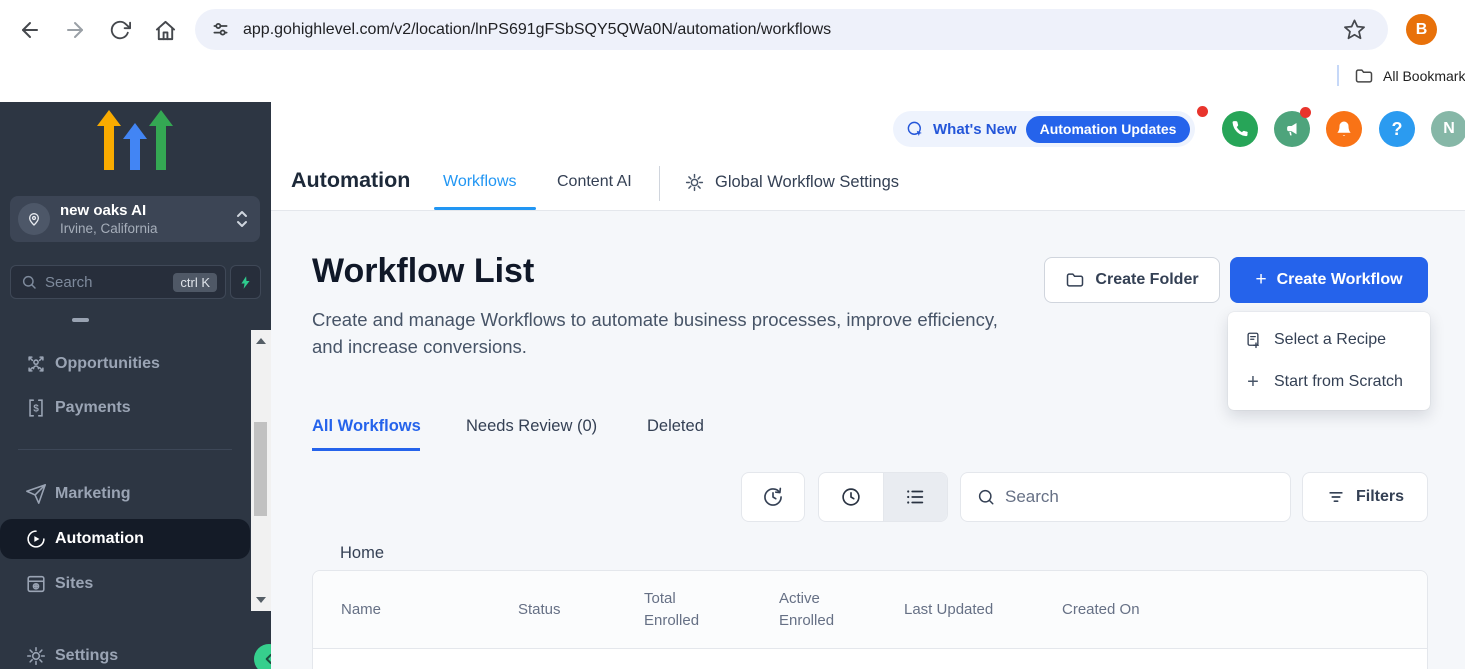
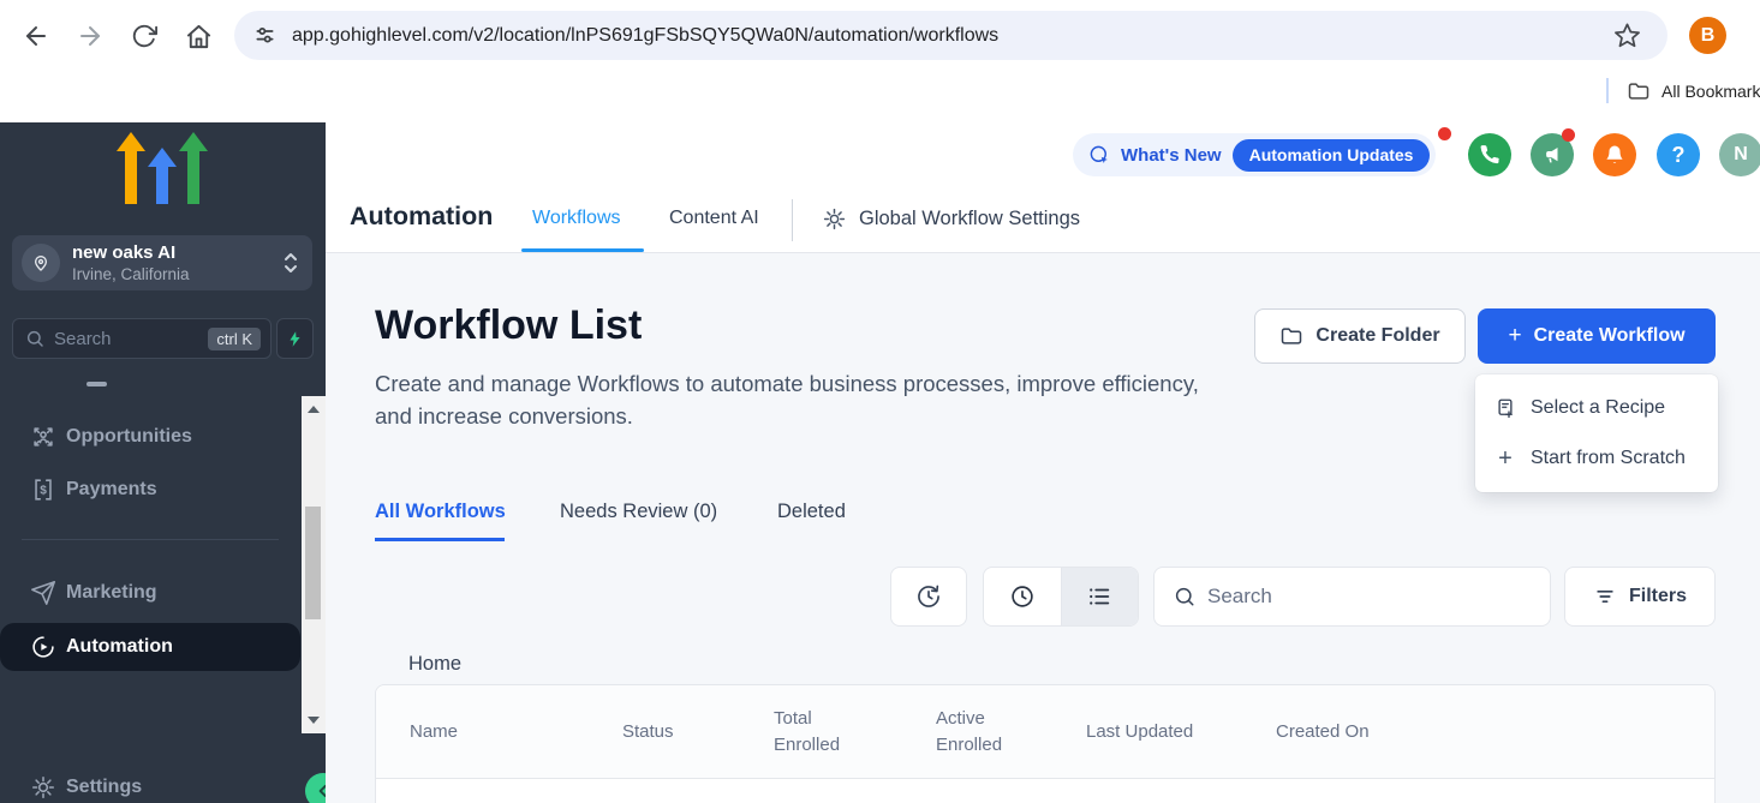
  app.gohighlevel.com/v2/location/lnPS691gFSbSQY5QWa0N/automation/workflows
  B
  All Bookmark
  new oaks AI
  Irvine, California
  Search
  ctrl K
  Opportunities
  $
  Payments
  Marketing
  Automation
- Sites
  Settings
  What's New
  Automation Updates
  ?
  N
  Automation
  Workflows
  Content AI
  Global Workflow Settings
  Workflow List
  Create and manage Workflows to automate business processes, improve efficiency, and increase conversions.
  Create Folder
  +
  Create Workflow
  Select a Recipe
  +
  Start from Scratch
  All Workflows
  Needs Review (0)
  Deleted
  Search
  Filters
  Home
  Name
  Status
  Total Enrolled
  Active Enrolled
  Last Updated
  Created On
